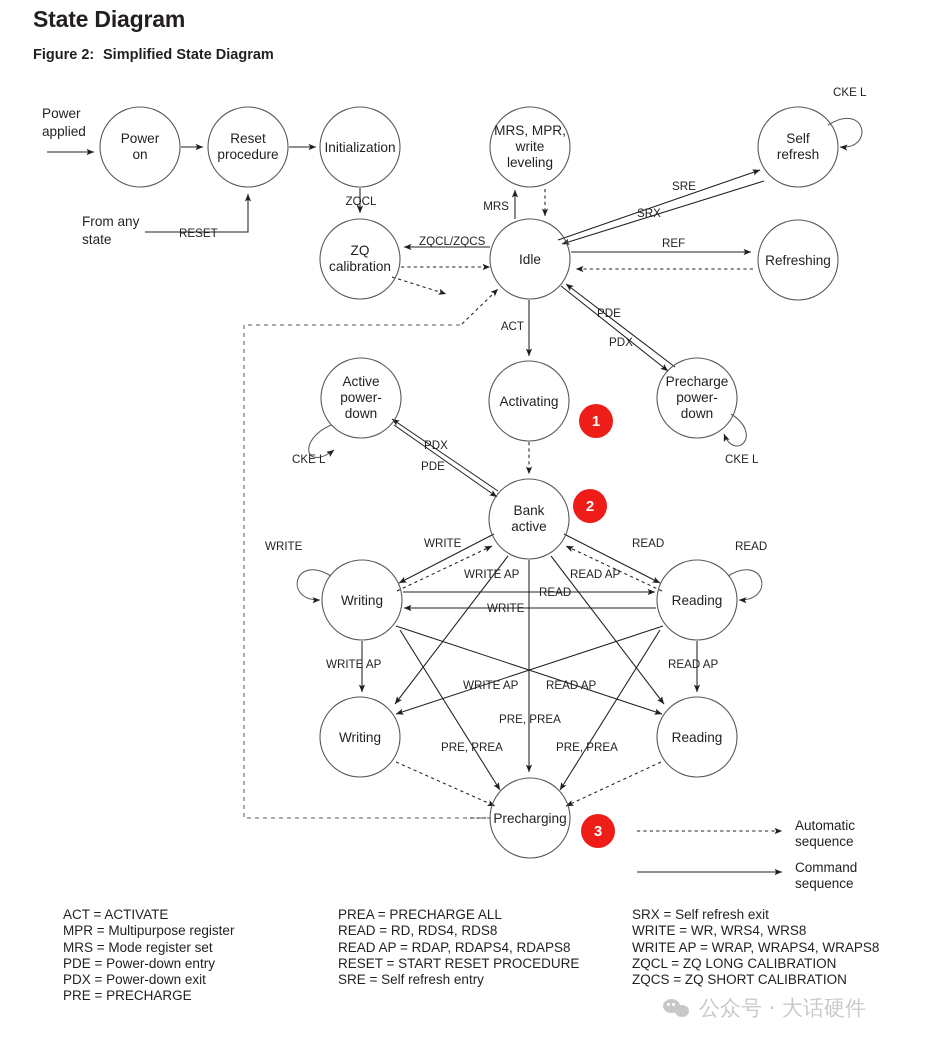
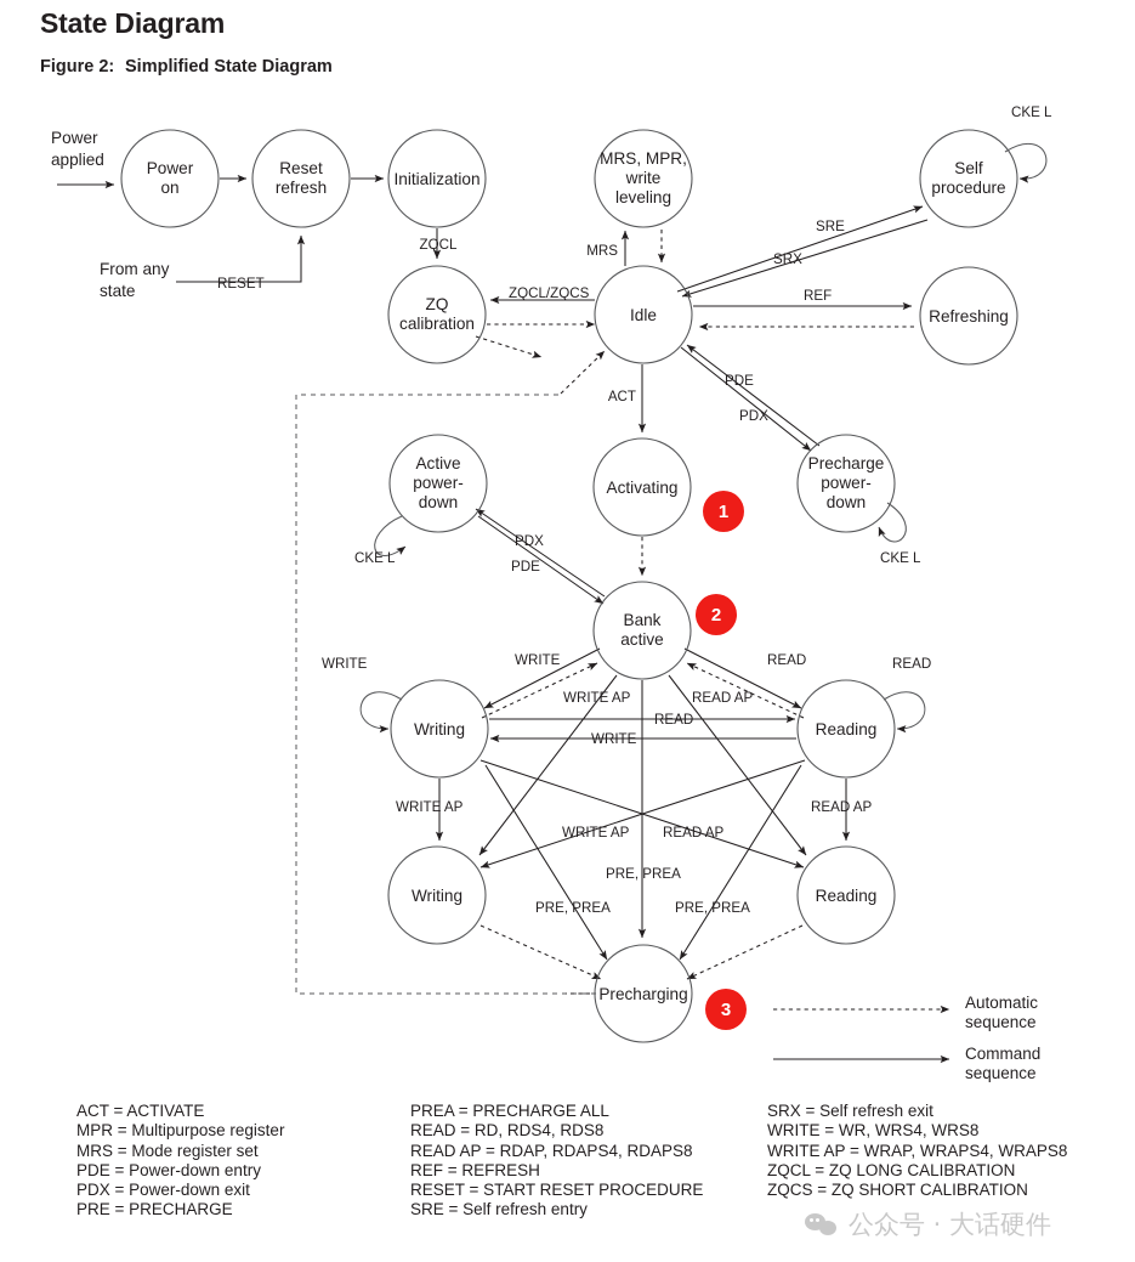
  State Diagram
  Figure 2: Simplified State Diagram
  Power
  on
  Reset
- procedure
+ refresh
  Initialization
  ZQ
  calibration
  MRS, MPR,
  write
  leveling
  Idle
  Self
- refresh
+ procedure
  Refreshing
  Active
  power-
  down
  Activating
  Precharge
  power-
  down
  Bank
  active
  Writing
  Reading
  Writing
  Reading
  Precharging
  Power
  applied
  From any
  state
  RESET
  ZQCL
  ZQCL/ZQCS
  MRS
  SRE
  SRX
  CKE L
  REF
  ACT
  PDE
  PDX
  CKE L
  CKE L
  PDX
  PDE
  WRITE
  WRITE
  READ
  READ
  WRITE AP
  READ AP
  READ
  WRITE
  WRITE AP
  READ AP
  WRITE AP
  READ AP
  PRE, PREA
  PRE, PREA
  PRE, PREA
  1
  2
  3
  Automatic
  sequence
  Command
  sequence
  ACT = ACTIVATE
  MPR = Multipurpose register
  MRS = Mode register set
  PDE = Power-down entry
  PDX = Power-down exit
  PRE = PRECHARGE
  PREA = PRECHARGE ALL
  READ = RD, RDS4, RDS8
  READ AP = RDAP, RDAPS4, RDAPS8
+ REF = REFRESH
  RESET = START RESET PROCEDURE
  SRE = Self refresh entry
  SRX = Self refresh exit
  WRITE = WR, WRS4, WRS8
  WRITE AP = WRAP, WRAPS4, WRAPS8
  ZQCL = ZQ LONG CALIBRATION
  ZQCS = ZQ SHORT CALIBRATION
  公众号 · 大话硬件
